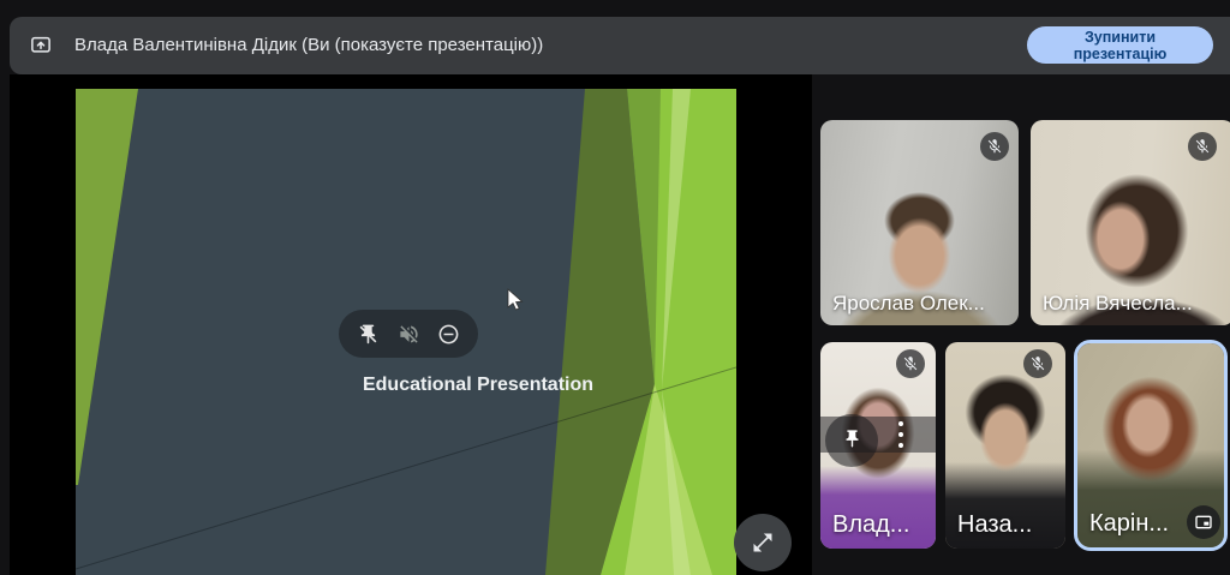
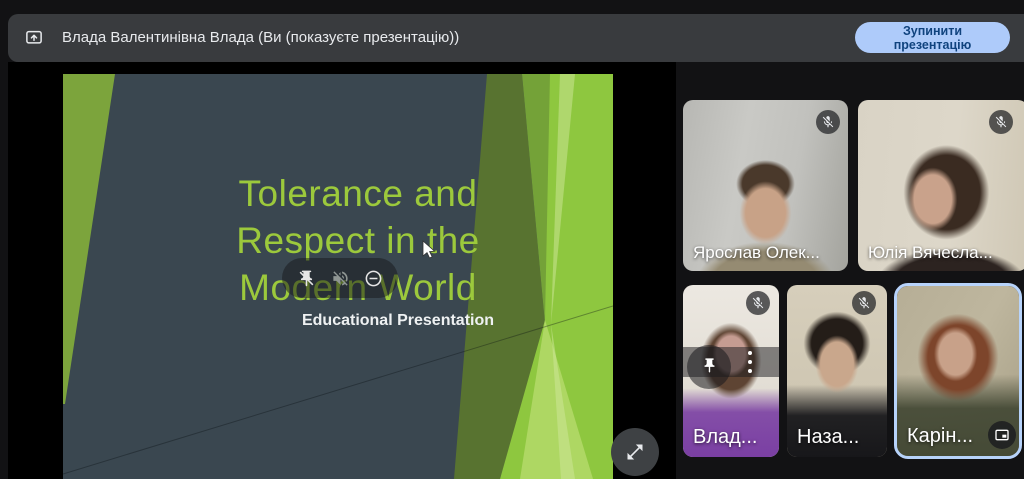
- Влада Валентинівна Дідик (Ви (показуєте презентацію))
+ Влада Валентинівна Влада (Ви (показуєте презентацію))
  Зупинити
  презентацію
+ Tolerance and
+ Respect in the
+ Modern World
  Educational Presentation
  Ярослав Олек...
  Юлія Вячесла...
  Влад...
  Наза...
  Карін...
